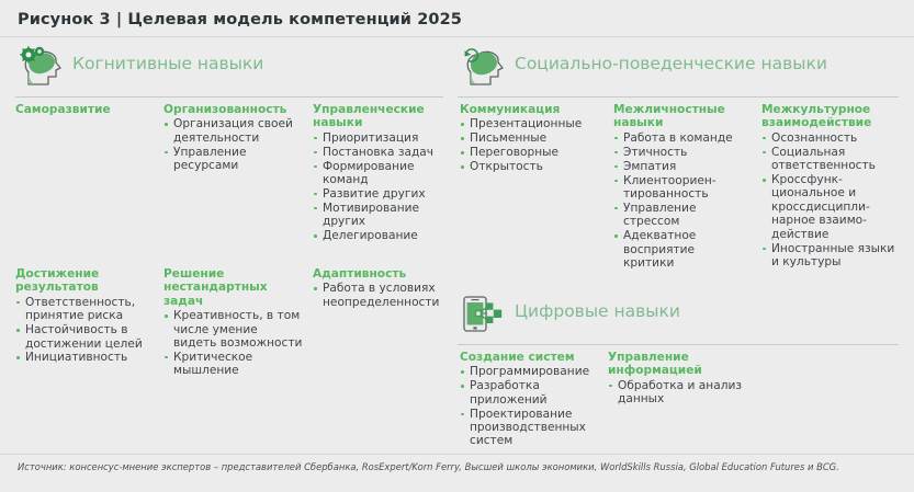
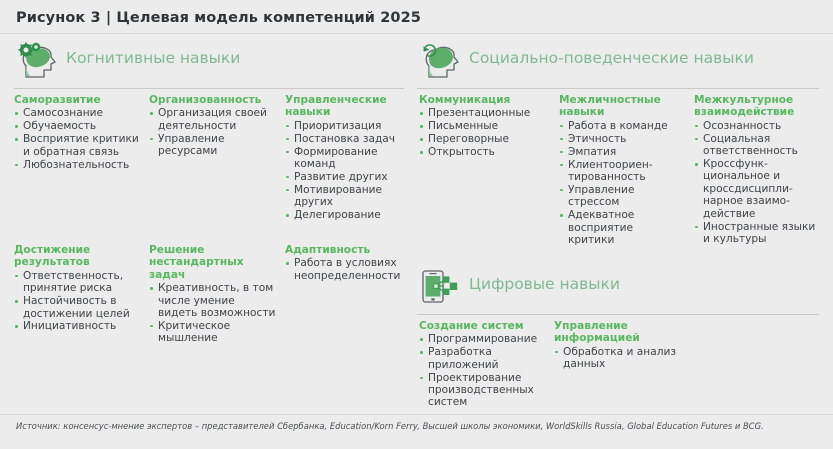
  Рисунок 3 | Целевая модель компетенций 2025
  Когнитивные навыки
  Саморазвитие
+ Самосознание
+ Обучаемость
+ Восприятие критики и обратная связь
+ Любознательность
  Организованность
  Организация своей деятельности
  Управление ресурсами
  Управленческие навыки
  Приоритизация
  Постановка задач
  Формирование команд
  Развитие других
  Мотивирование других
  Делегирование
  Достижение результатов
  Ответственность, принятие риска
  Настойчивость в достижении целей
  Инициативность
  Решение нестандартных задач
  Креативность, в том числе умение видеть возможности
  Критическое мышление
  Адаптивность
  Работа в условиях неопределенности
  Социально-поведенческие навыки
  Коммуникация
  Презентационные
  Письменные
  Переговорные
  Открытость
  Межличностные навыки
  Работа в команде
  Этичность
  Эмпатия
  Клиентоориен-тированность
  Управление стрессом
  Адекватное восприятие критики
  Межкультурное взаимодействие
  Осознанность
  Социальная ответственность
  Кроссфунк-циональное и кроссдисципли-нарное взаимо-действие
  Иностранные языки и культуры
  Цифровые навыки
  Создание систем
  Программирование
  Разработка приложений
  Проектирование производственных систем
  Управление информацией
  Обработка и анализ данных
- Источник: консенсус-мнение экспертов – представителей Сбербанка, RosExpert/Korn Ferry, Высшей школы экономики, WorldSkills Russia, Global Education Futures и BCG.
+ Источник: консенсус-мнение экспертов – представителей Сбербанка, Education/Korn Ferry, Высшей школы экономики, WorldSkills Russia, Global Education Futures и BCG.
